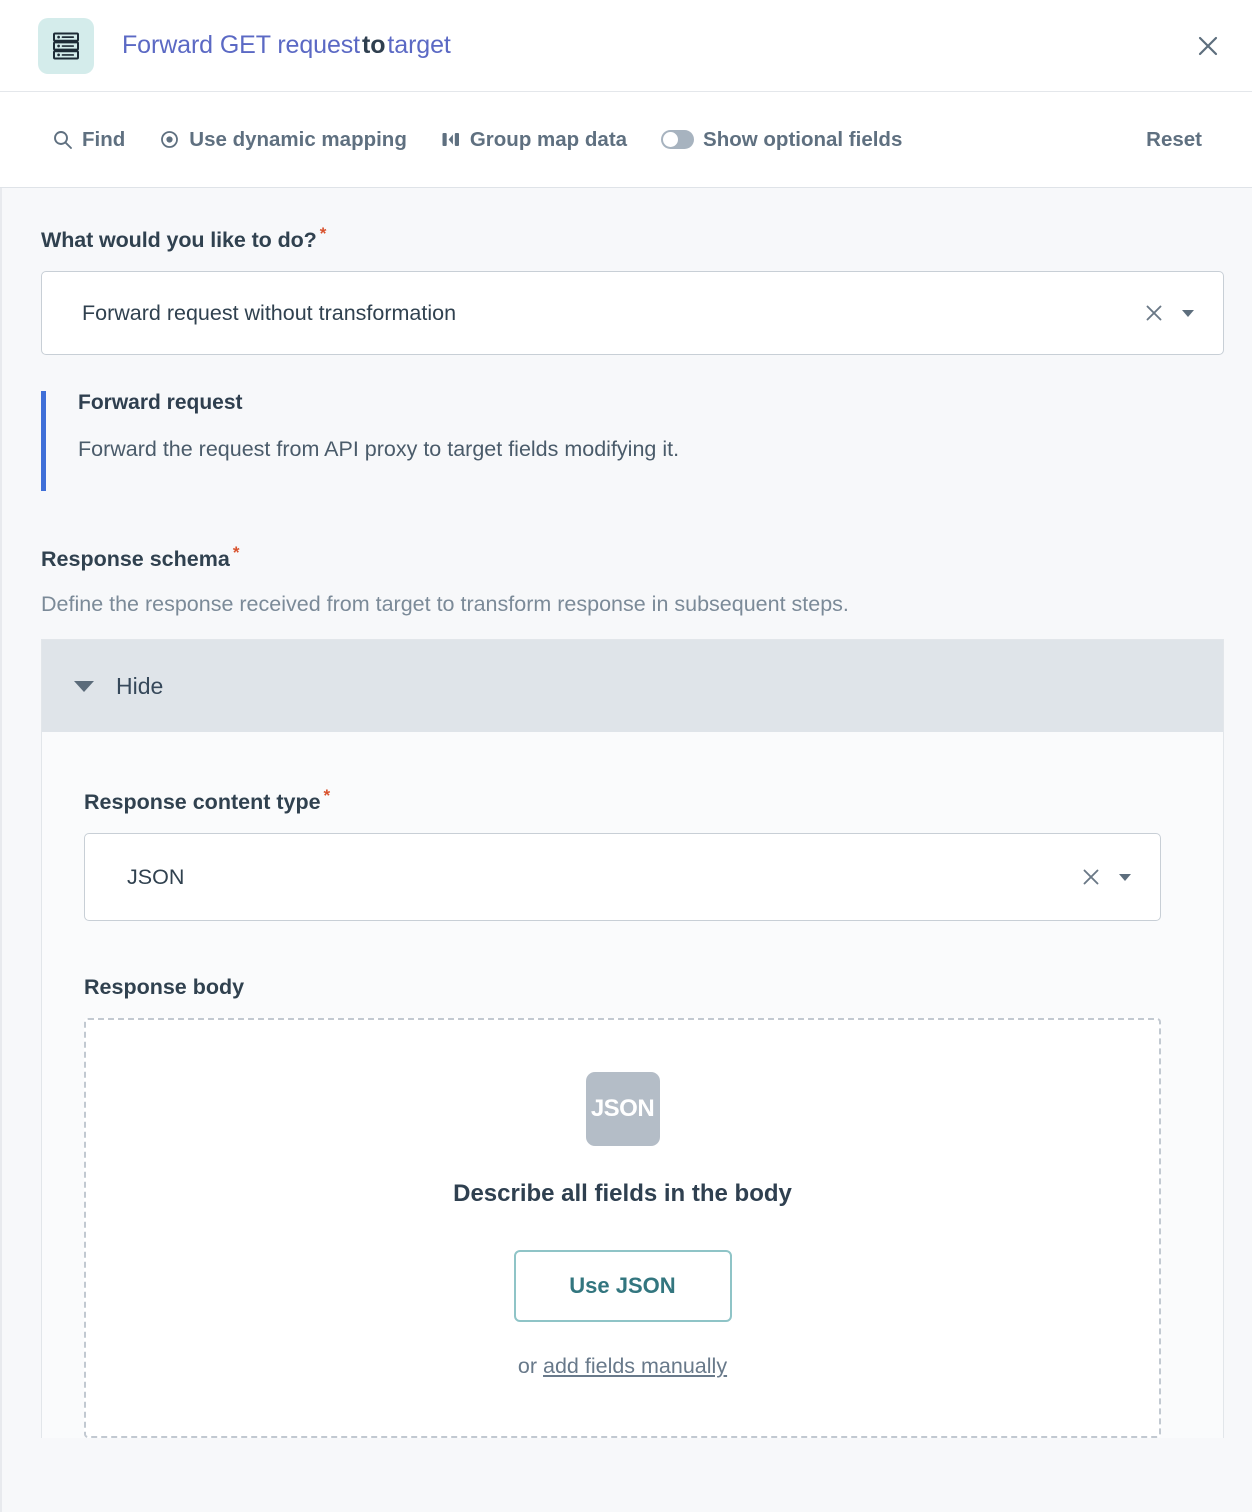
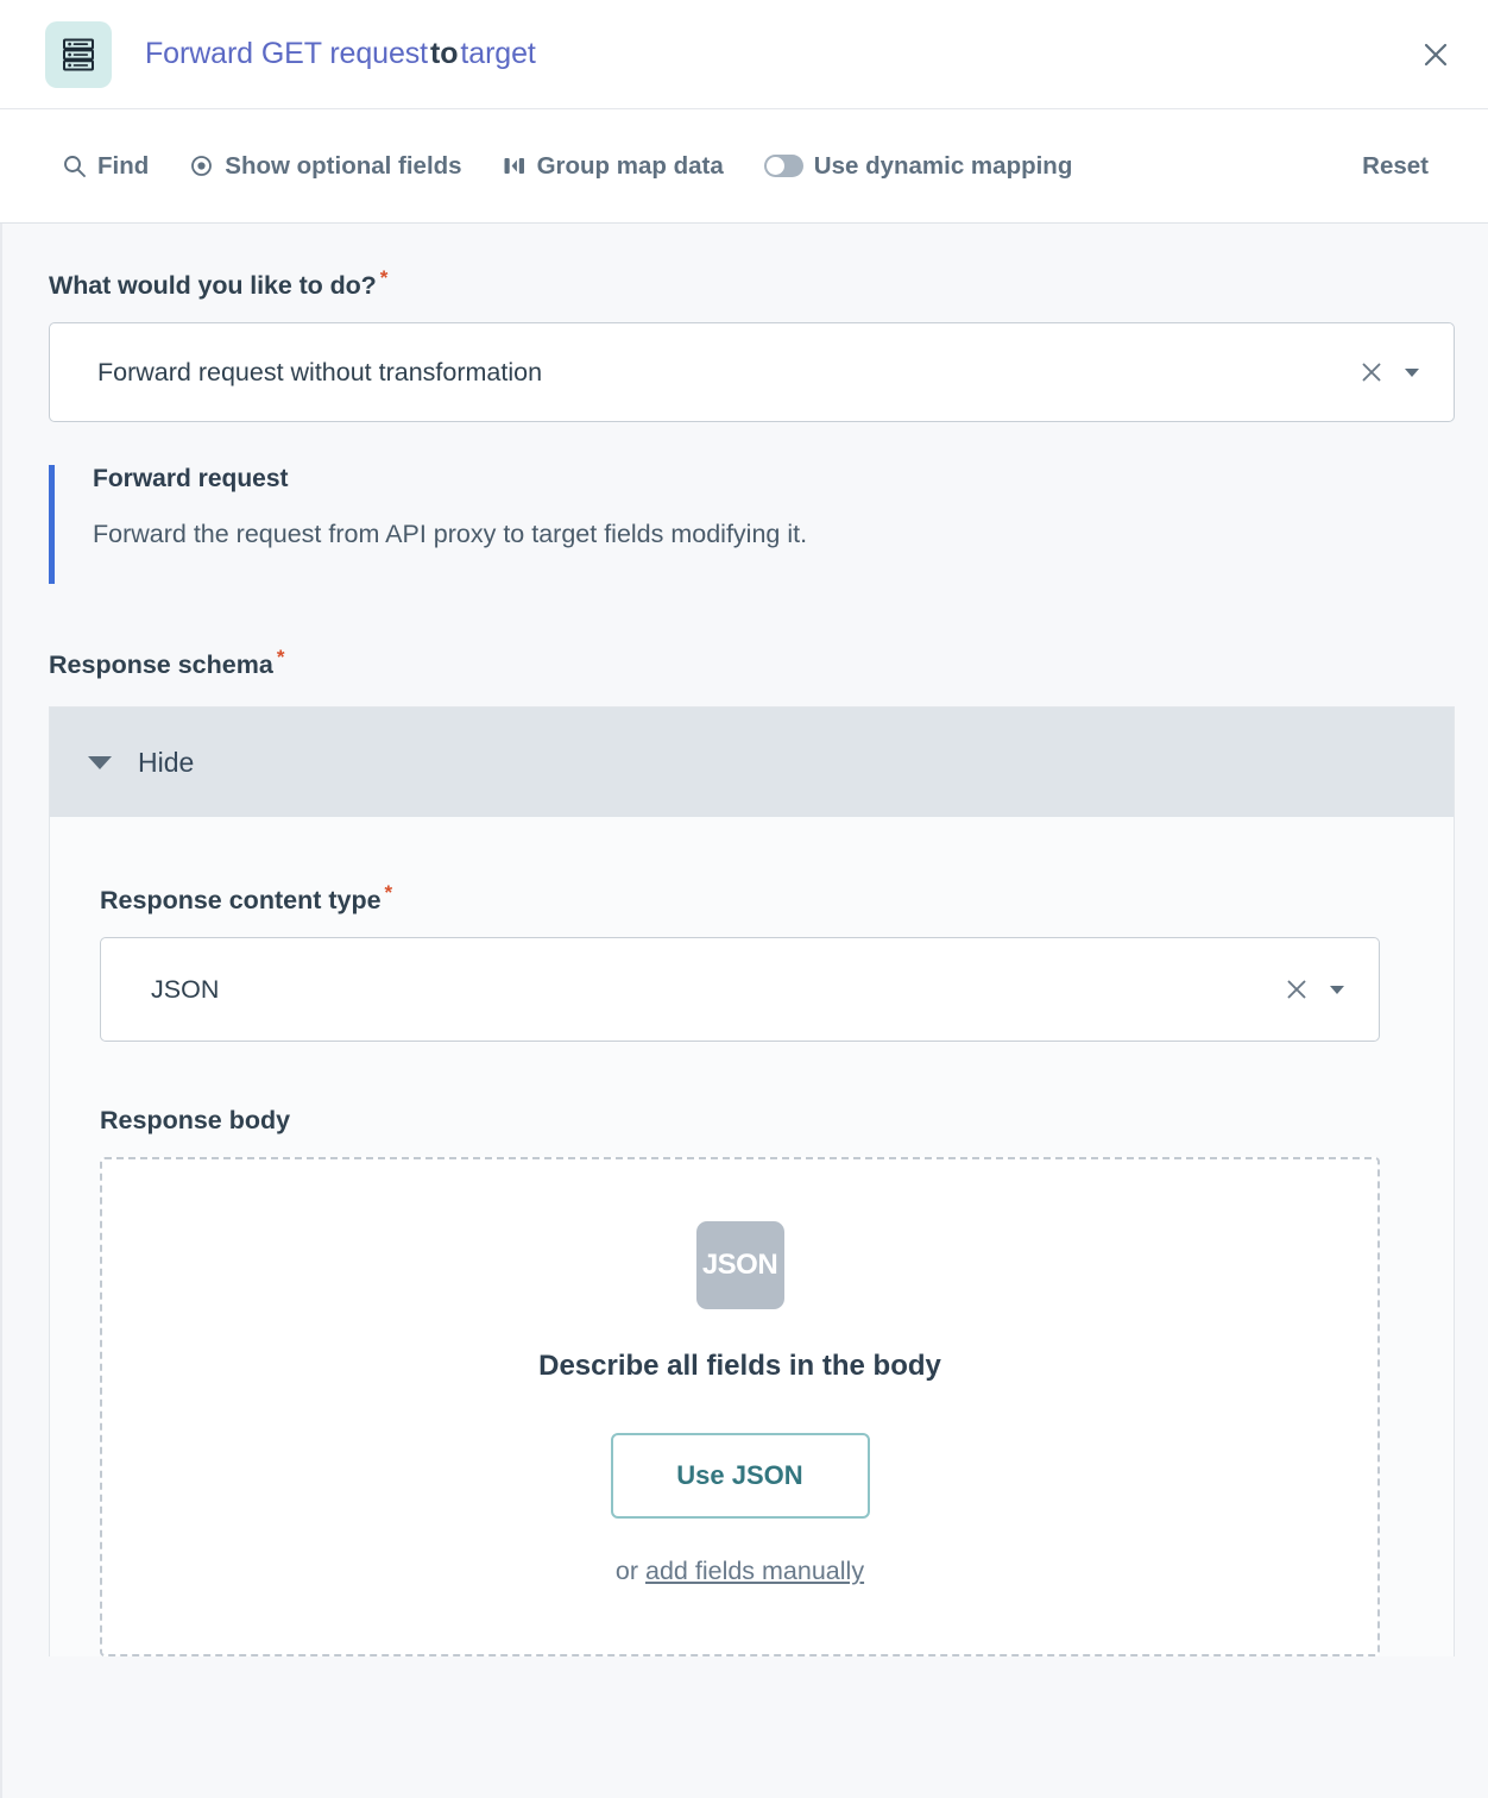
  Forward GET requesttotarget
  Find
- Use dynamic mapping
+ Show optional fields
  Group map data
- Show optional fields
+ Use dynamic mapping
  Reset
  What would you like to do? *
  Forward request without transformation
  Forward request
  Forward the request from API proxy to target fields modifying it.
  Response schema *
- Define the response received from target to transform response in subsequent steps.
  Hide
  Response content type *
  JSON
  Response body
  JSON
  Describe all fields in the body
  Use JSON
  or add fields manually
